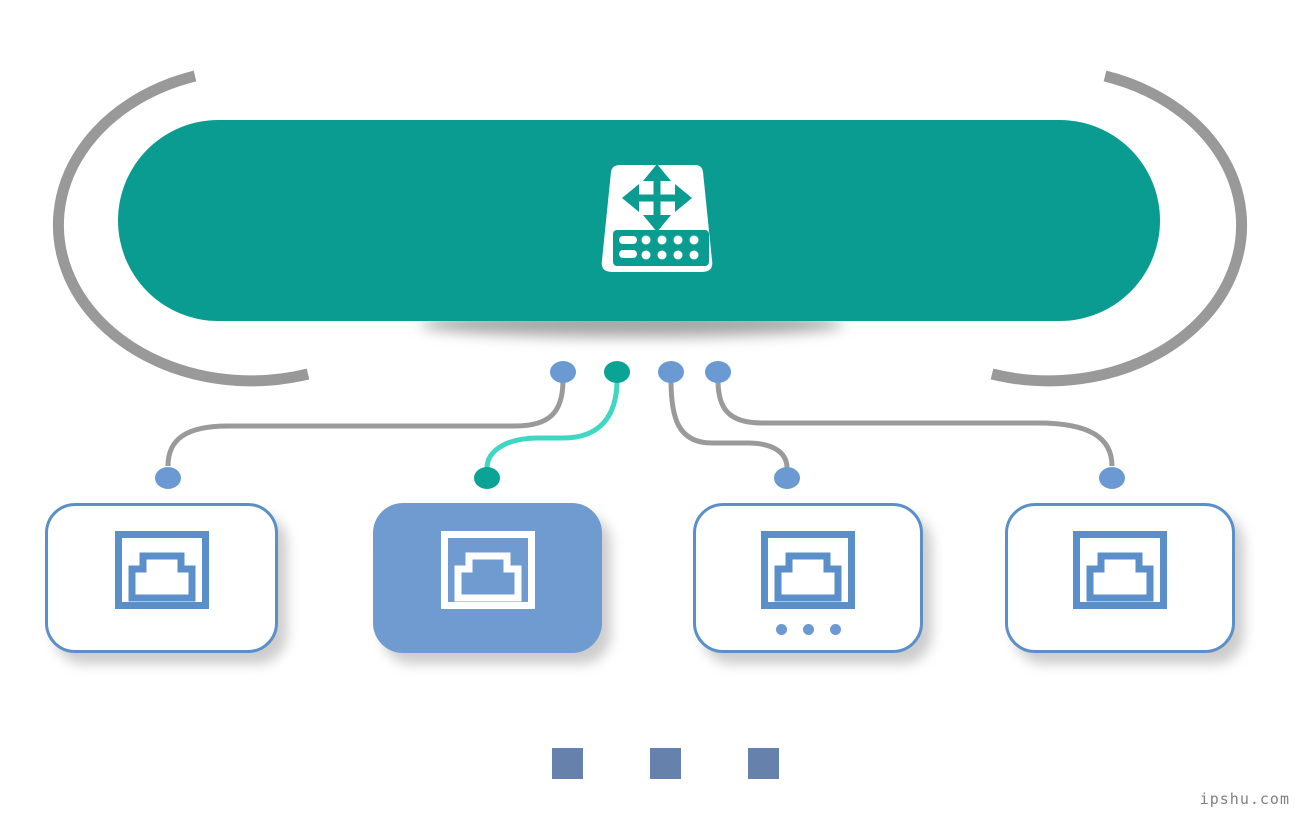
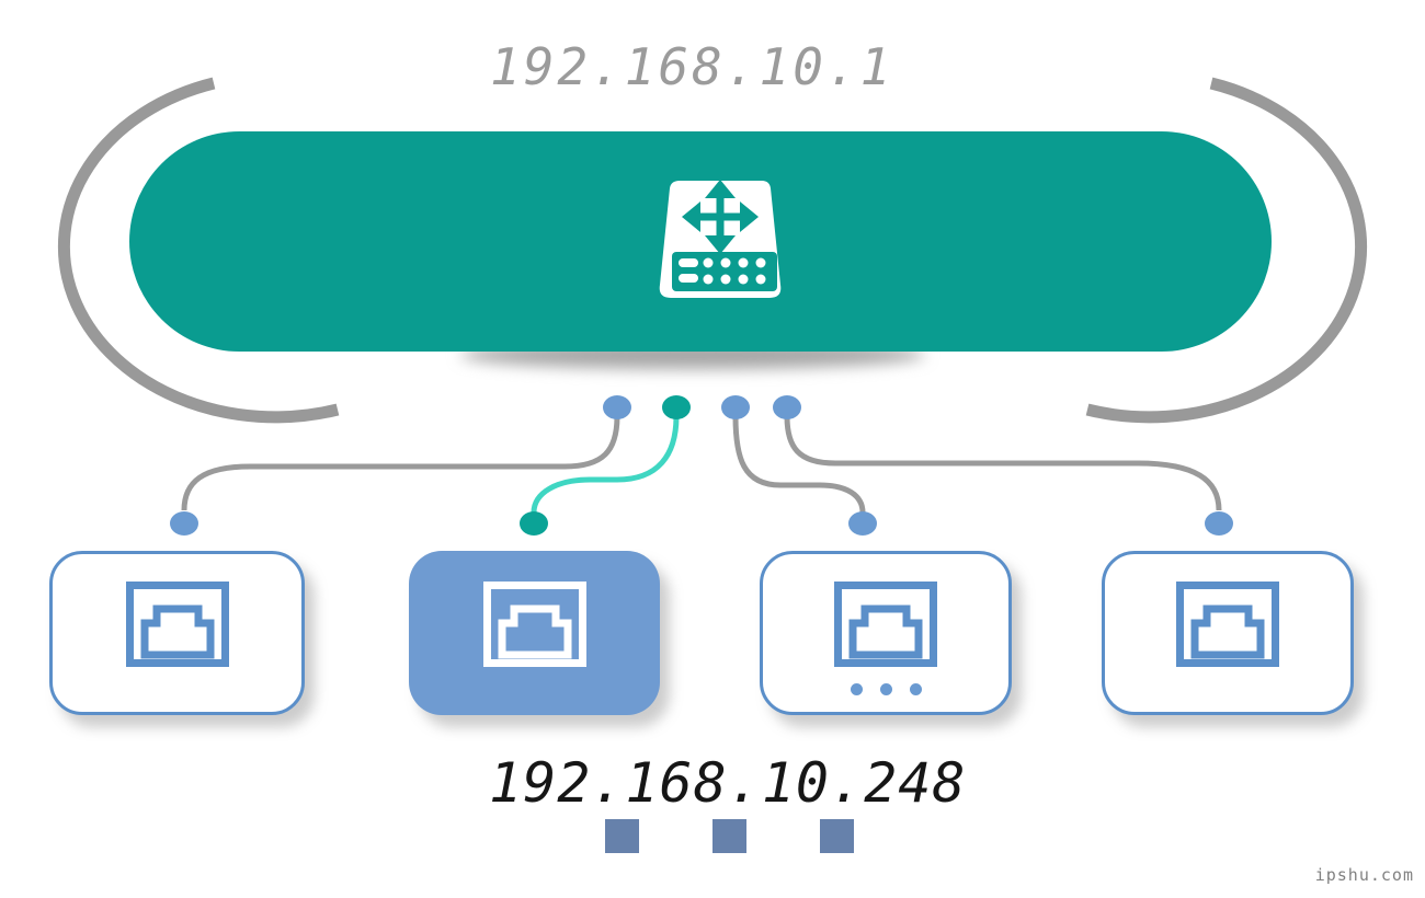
+ 192.168.10.1
+ 192.168.10.248
  ipshu.com
